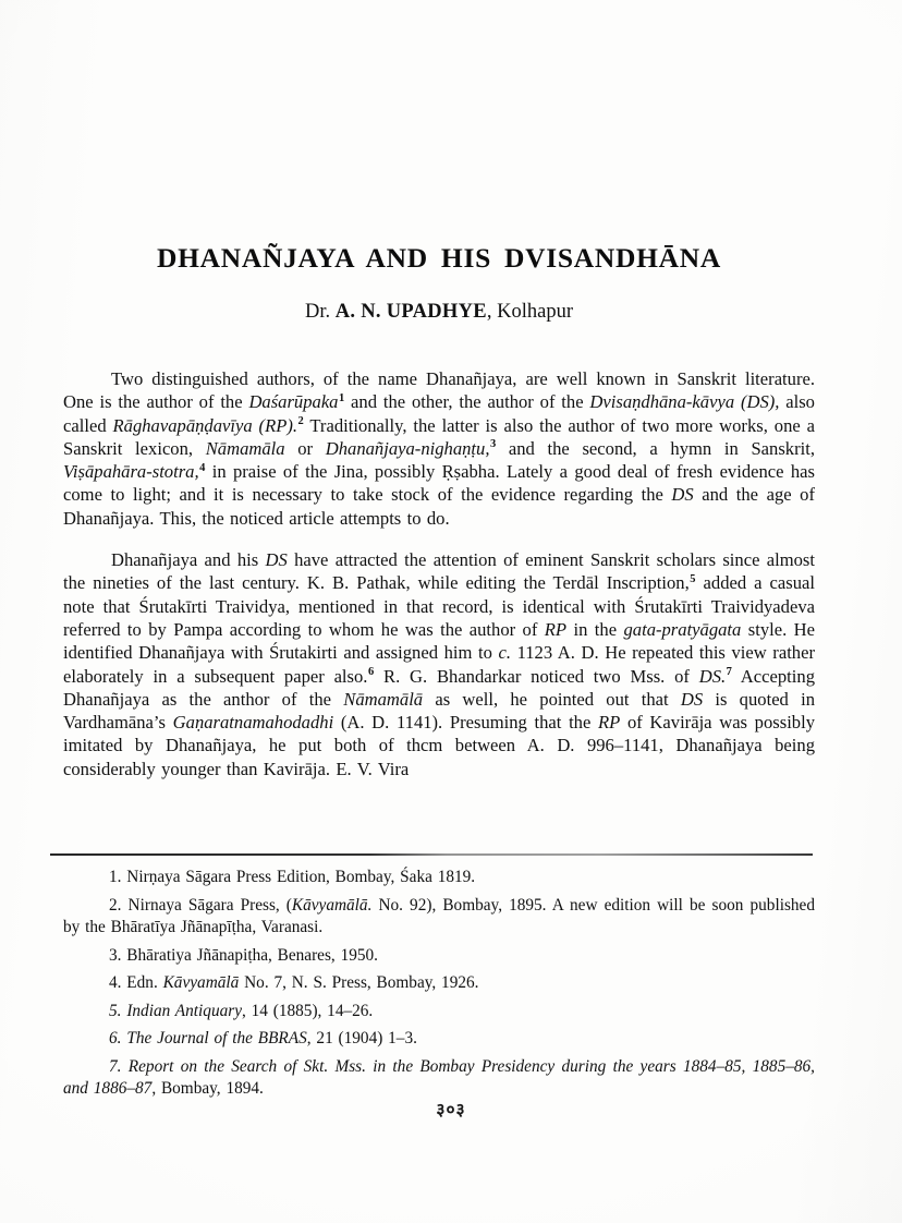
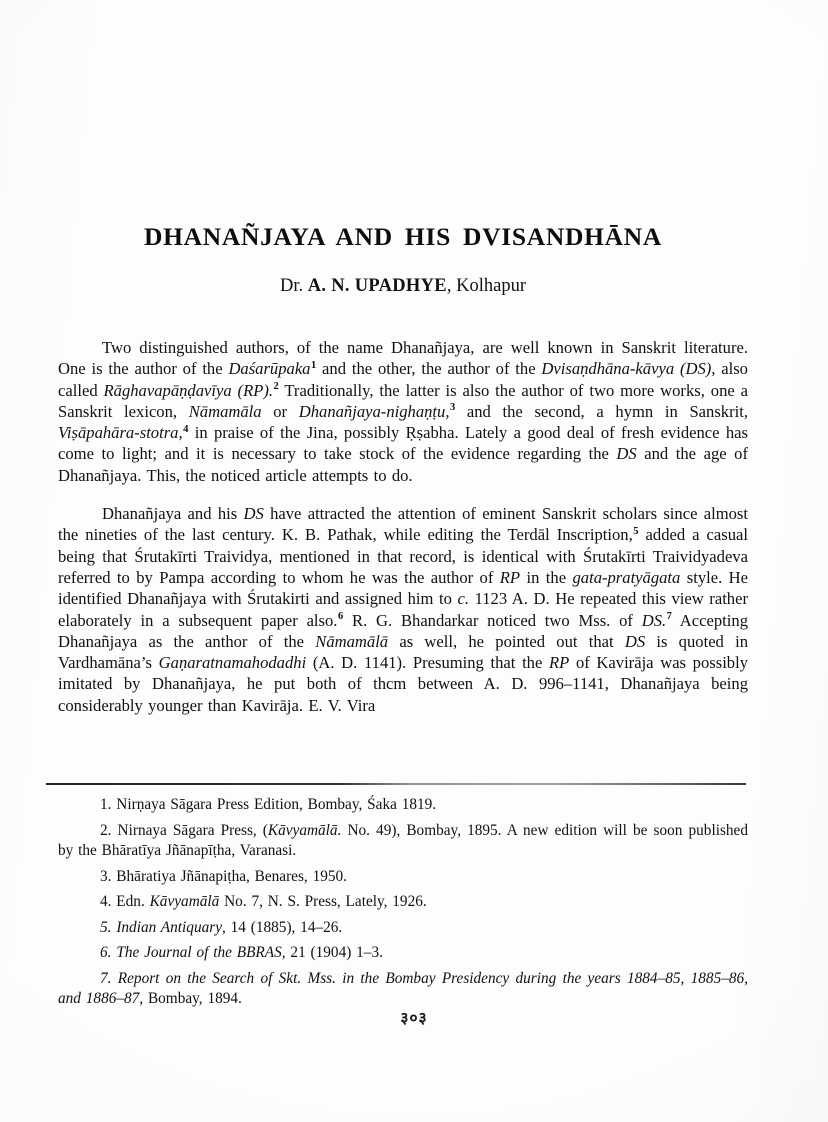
  DHANAÑJAYA AND HIS DVISANDHĀNA
  Dr. A. N. UPADHYE, Kolhapur
  Two distinguished authors, of the name Dhanañjaya, are well known in Sanskrit literature. One is the author of the Daśarūpaka1 and the other, the author of the Dvisaṇdhāna-kāvya (DS), also called Rāghavapāṇḍavīya (RP).2 Traditionally, the latter is also the author of two more works, one a Sanskrit lexicon, Nāmamāla or Dhanañjaya-nighaṇṭu,3 and the second, a hymn in Sanskrit, Viṣāpahāra-stotra,4 in praise of the Jina, possibly Ṛṣabha. Lately a good deal of fresh evidence has come to light; and it is necessary to take stock of the evidence regarding the DS and the age of Dhanañjaya. This, the noticed article attempts to do.
- Dhanañjaya and his DS have attracted the attention of eminent Sanskrit scholars since almost the nineties of the last century. K. B. Pathak, while editing the Terdāl Inscription,5 added a casual note that Śrutakīrti Traividya, mentioned in that record, is identical with Śrutakīrti Traividyadeva referred to by Pampa according to whom he was the author of RP in the gata-pratyāgata style. He identified Dhanañjaya with Śrutakirti and assigned him to c. 1123 A. D. He repeated this view rather elaborately in a subsequent paper also.6 R. G. Bhandarkar noticed two Mss. of DS.7 Accepting Dhanañjaya as the anthor of the Nāmamālā as well, he pointed out that DS is quoted in Vardhamāna’s Gaṇaratnamahodadhi (A. D. 1141). Presuming that the RP of Kavirāja was possibly imitated by Dhanañjaya, he put both of thcm between A. D. 996–1141, Dhanañjaya being considerably younger than Kavirāja. E. V. Vira
+ Dhanañjaya and his DS have attracted the attention of eminent Sanskrit scholars since almost the nineties of the last century. K. B. Pathak, while editing the Terdāl Inscription,5 added a casual being that Śrutakīrti Traividya, mentioned in that record, is identical with Śrutakīrti Traividyadeva referred to by Pampa according to whom he was the author of RP in the gata-pratyāgata style. He identified Dhanañjaya with Śrutakirti and assigned him to c. 1123 A. D. He repeated this view rather elaborately in a subsequent paper also.6 R. G. Bhandarkar noticed two Mss. of DS.7 Accepting Dhanañjaya as the anthor of the Nāmamālā as well, he pointed out that DS is quoted in Vardhamāna’s Gaṇaratnamahodadhi (A. D. 1141). Presuming that the RP of Kavirāja was possibly imitated by Dhanañjaya, he put both of thcm between A. D. 996–1141, Dhanañjaya being considerably younger than Kavirāja. E. V. Vira
  1. Nirṇaya Sāgara Press Edition, Bombay, Śaka 1819.
- 2. Nirnaya Sāgara Press, (Kāvyamālā. No. 92), Bombay, 1895. A new edition will be soon published by the Bhāratīya Jñānapīṭha, Varanasi.
+ 2. Nirnaya Sāgara Press, (Kāvyamālā. No. 49), Bombay, 1895. A new edition will be soon published by the Bhāratīya Jñānapīṭha, Varanasi.
  3. Bhāratiya Jñānapiṭha, Benares, 1950.
- 4. Edn. Kāvyamālā No. 7, N. S. Press, Bombay, 1926.
+ 4. Edn. Kāvyamālā No. 7, N. S. Press, Lately, 1926.
  5. Indian Antiquary, 14 (1885), 14–26.
  6. The Journal of the BBRAS, 21 (1904) 1–3.
  7. Report on the Search of Skt. Mss. in the Bombay Presidency during the years 1884–85, 1885–86, and 1886–87, Bombay, 1894.
  ३०३
